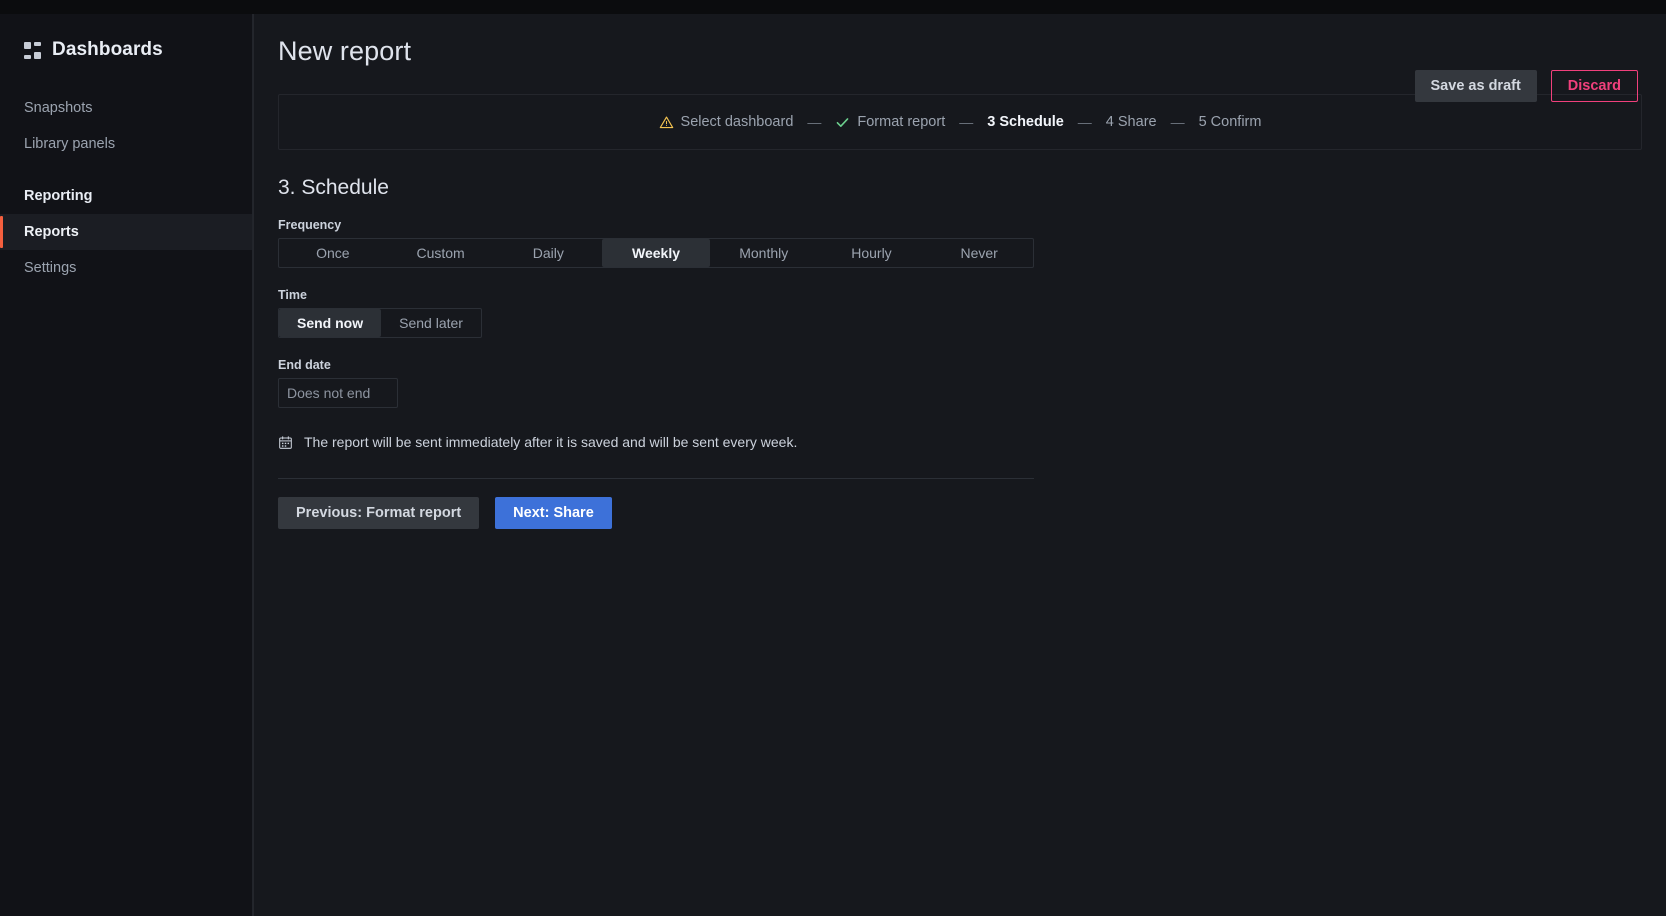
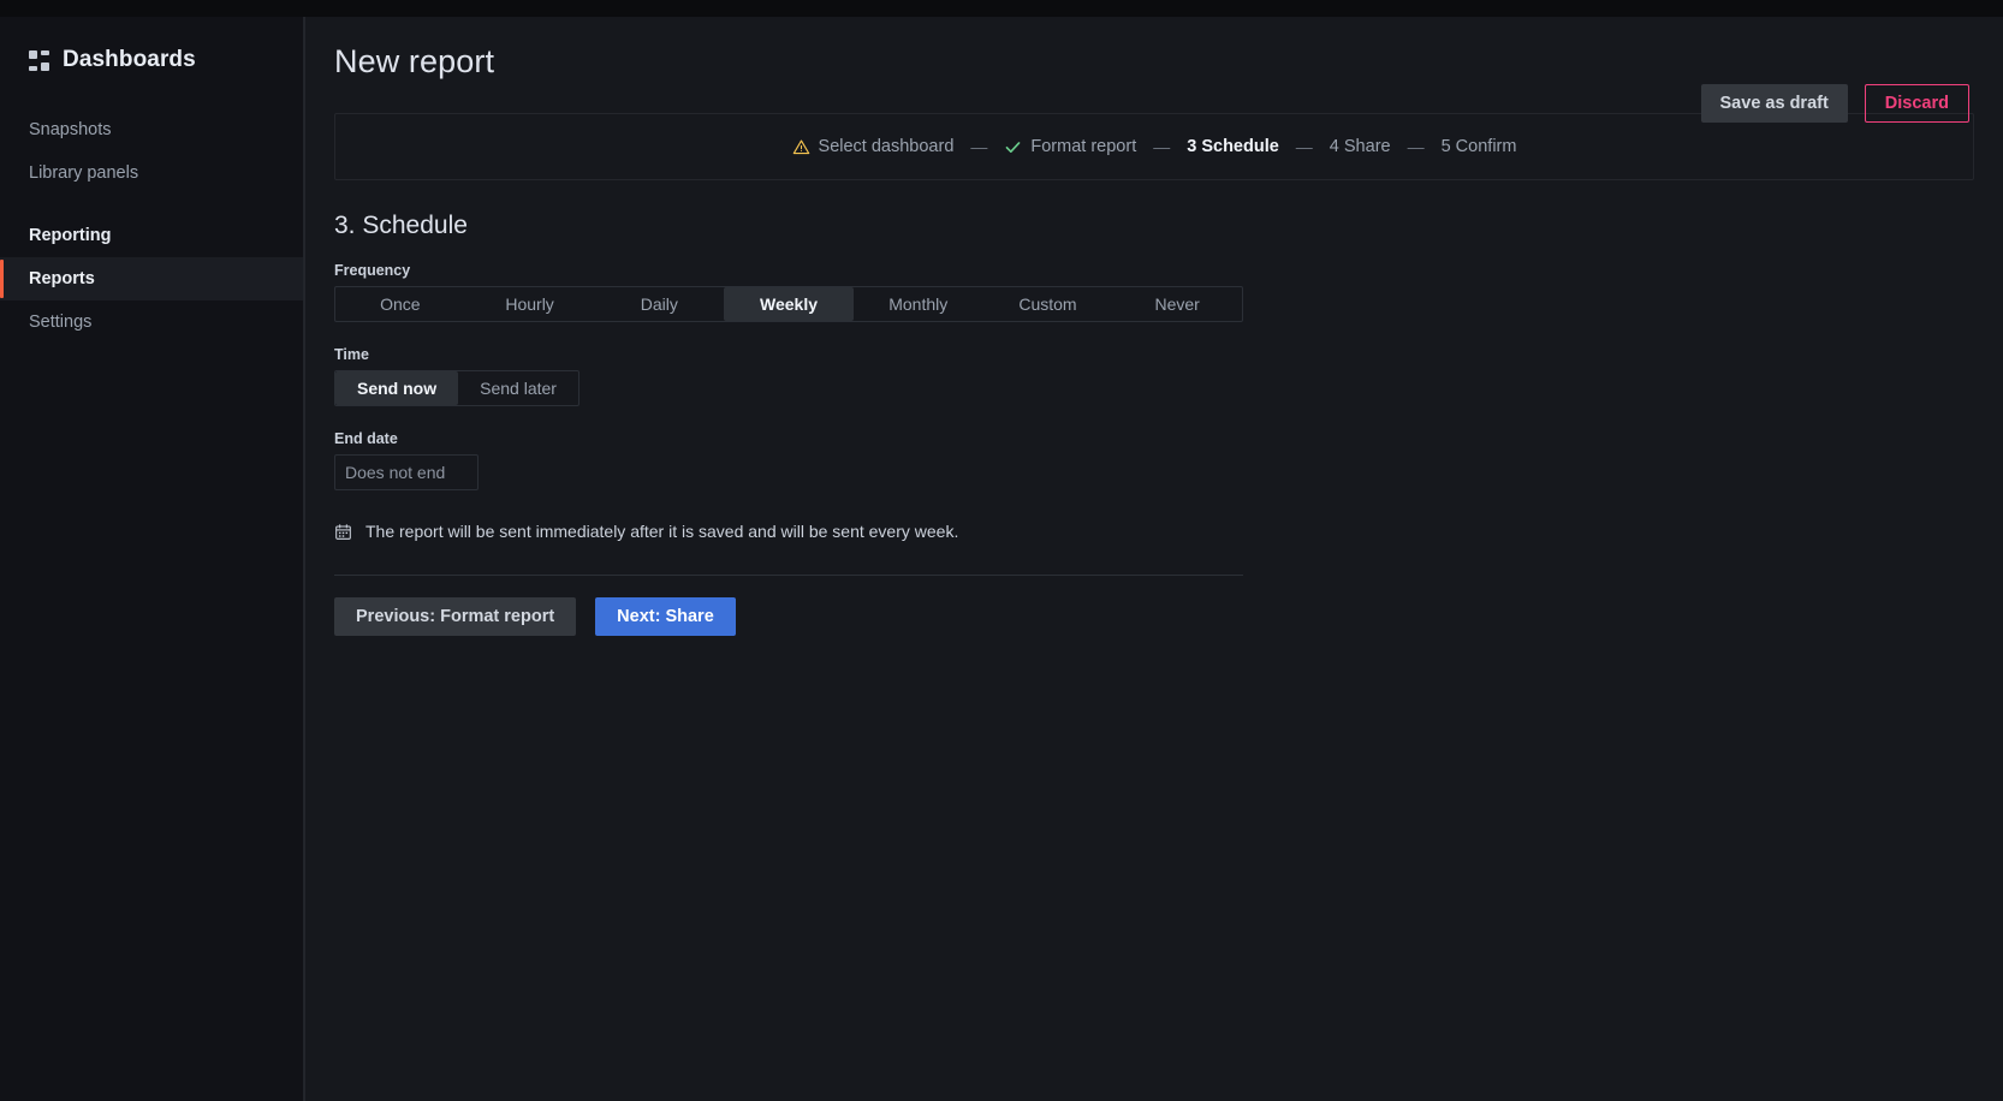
  Dashboards
  Snapshots
  Library panels
  Reporting
  Reports
  Settings
  New report
  Save as draft
  Discard
  Select dashboard
  —
  Format report
  —
  3 Schedule
  —
  4 Share
  —
  5 Confirm
  3. Schedule
  Frequency
  Once
- Custom
+ Hourly
  Daily
  Weekly
  Monthly
- Hourly
+ Custom
  Never
  Time
  Send now
  Send later
  End date
  Does not end
  The report will be sent immediately after it is saved and will be sent every week.
  Previous: Format report
  Next: Share
